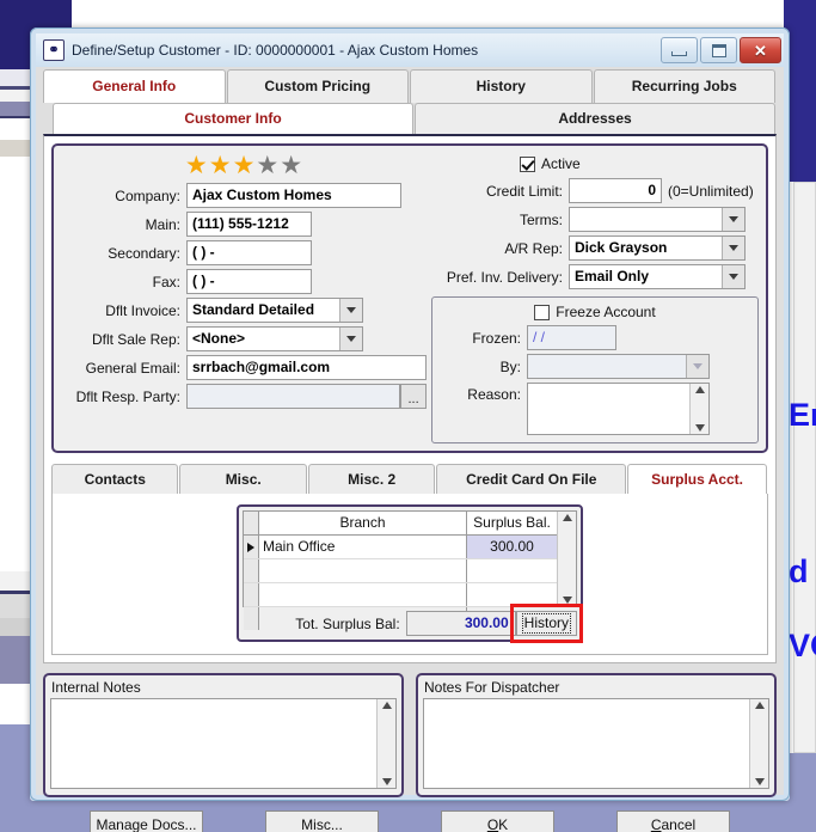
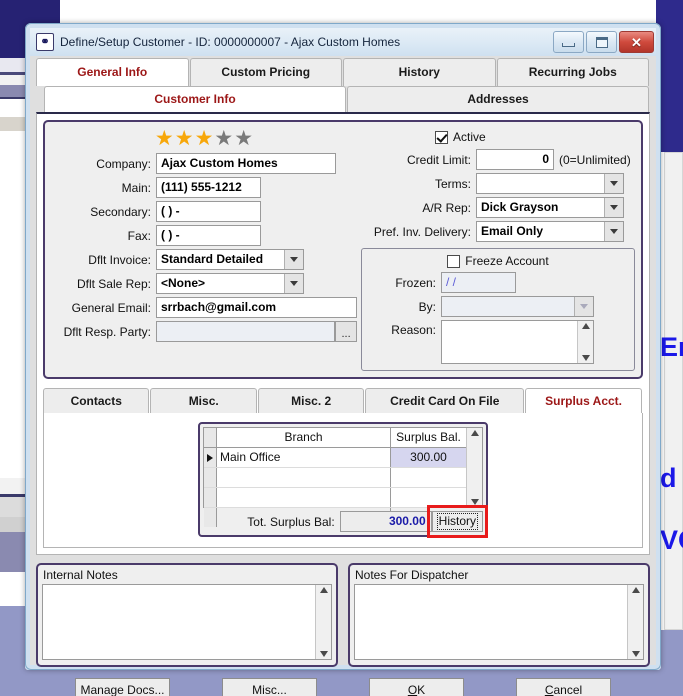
  d
  ⚭
- Define/Setup Customer - ID: 0000000001 - Ajax Custom Homes
+ Define/Setup Customer - ID: 0000000007 - Ajax Custom Homes
  ✕
  General Info
  Custom Pricing
  History
  Recurring Jobs
  Customer Info
  Addresses
  ★
  ★
  ★
  ★
  ★
  Company:
  Ajax Custom Homes
  Main:
  (111) 555-1212
  Secondary:
  ( ) -
  Fax:
  ( ) -
  Dflt Invoice:
  Standard Detailed
  Dflt Sale Rep:
  <None>
  General Email:
  srrbach@gmail.com
  Dflt Resp. Party:
  ...
  Active
  Credit Limit:
  0
  (0=Unlimited)
  Terms:
  A/R Rep:
  Dick Grayson
  Pref. Inv. Delivery:
  Email Only
  Freeze Account
  Frozen:
  / /
  By:
  Reason:
  Contacts
  Misc.
  Misc. 2
  Credit Card On File
  Surplus Acct.
  Branch
  Surplus Bal.
  Main Office
  300.00
  Tot. Surplus Bal:
  300.00
  History
  Internal Notes
  Notes For Dispatcher
  Manage Docs...
  Misc...
  O
  K
  C
  ancel
